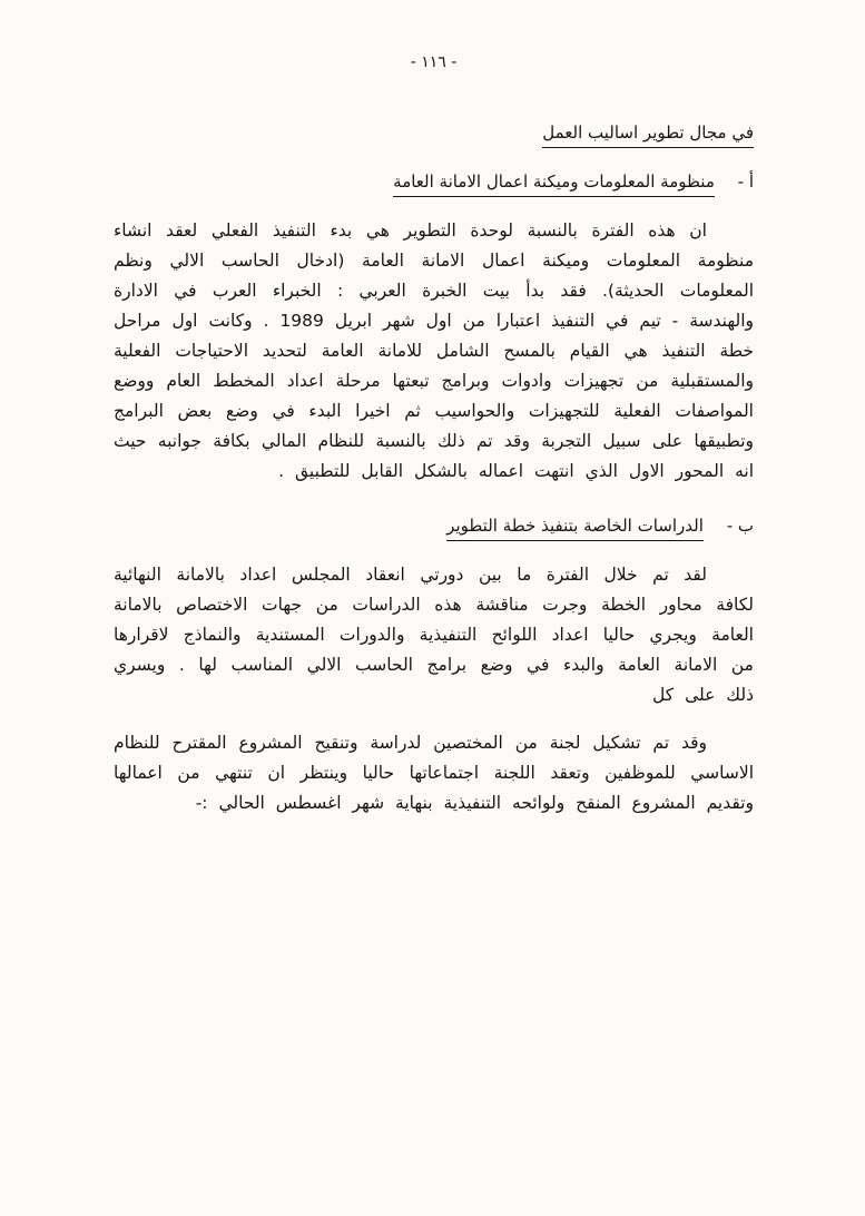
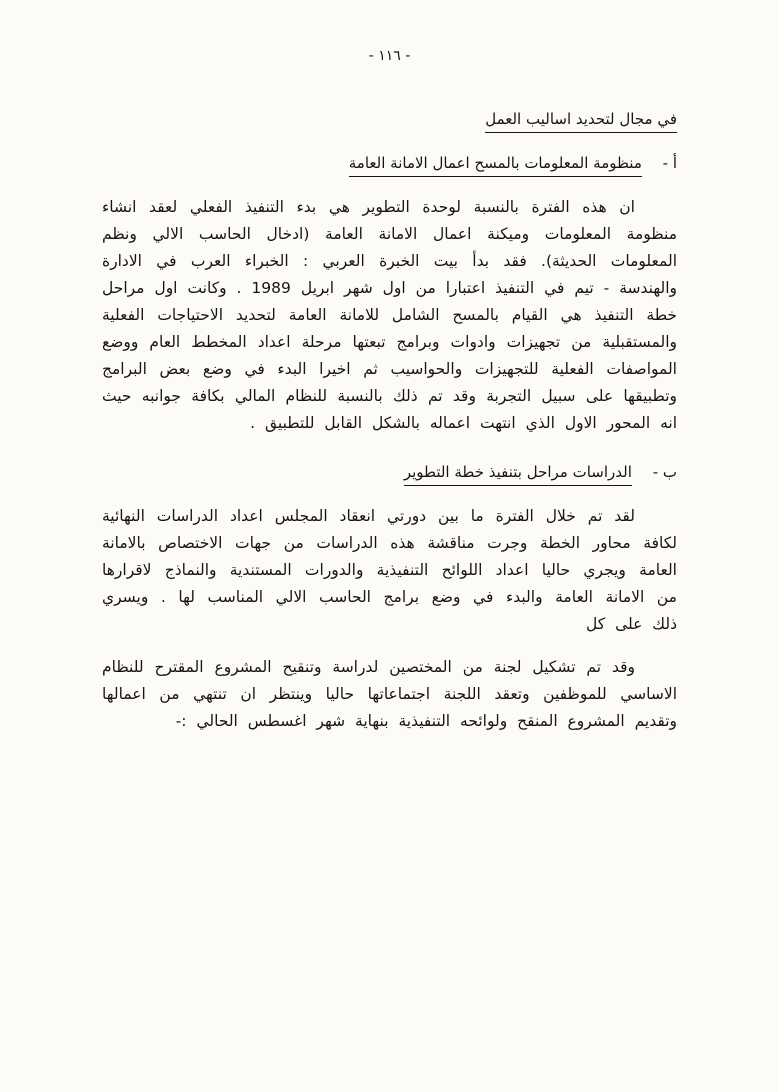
  - ١١٦ -
- في مجال تطوير اساليب العمل
+ في مجال لتحديد اساليب العمل
- أ - منظومة المعلومات وميكنة اعمال الامانة العامة
+ أ - منظومة المعلومات بالمسح اعمال الامانة العامة
  ان هذه الفترة بالنسبة لوحدة التطوير هي بدء التنفيذ الفعلي لعقد انشاء منظومة المعلومات وميكنة اعمال الامانة العامة (ادخال الحاسب الالي ونظم المعلومات الحديثة). فقد بدأ بيت الخبرة العربي : الخبراء العرب في الادارة والهندسة - تيم في التنفيذ اعتبارا من اول شهر ابريل 1989 . وكانت اول مراحل خطة التنفيذ هي القيام بالمسح الشامل للامانة العامة لتحديد الاحتياجات الفعلية والمستقبلية من تجهيزات وادوات وبرامج تبعتها مرحلة اعداد المخطط العام ووضع المواصفات الفعلية للتجهيزات والحواسيب ثم اخيرا البدء في وضع بعض البرامج وتطبيقها على سبيل التجربة وقد تم ذلك بالنسبة للنظام المالي بكافة جوانبه حيث انه المحور الاول الذي انتهت اعماله بالشكل القابل للتطبيق .
- ب - الدراسات الخاصة بتنفيذ خطة التطوير
+ ب - الدراسات مراحل بتنفيذ خطة التطوير
- لقد تم خلال الفترة ما بين دورتي انعقاد المجلس اعداد بالامانة النهائية لكافة محاور الخطة وجرت مناقشة هذه الدراسات من جهات الاختصاص بالامانة العامة ويجري حاليا اعداد اللوائح التنفيذية والدورات المستندية والنماذج لاقرارها من الامانة العامة والبدء في وضع برامج الحاسب الالي المناسب لها . ويسري ذلك على كل
+ لقد تم خلال الفترة ما بين دورتي انعقاد المجلس اعداد الدراسات النهائية لكافة محاور الخطة وجرت مناقشة هذه الدراسات من جهات الاختصاص بالامانة العامة ويجري حاليا اعداد اللوائح التنفيذية والدورات المستندية والنماذج لاقرارها من الامانة العامة والبدء في وضع برامج الحاسب الالي المناسب لها . ويسري ذلك على كل
  وقد تم تشكيل لجنة من المختصين لدراسة وتنقيح المشروع المقترح للنظام الاساسي للموظفين وتعقد اللجنة اجتماعاتها حاليا وينتظر ان تنتهي من اعمالها وتقديم المشروع المنقح ولوائحه التنفيذية بنهاية شهر اغسطس الحالي :-
